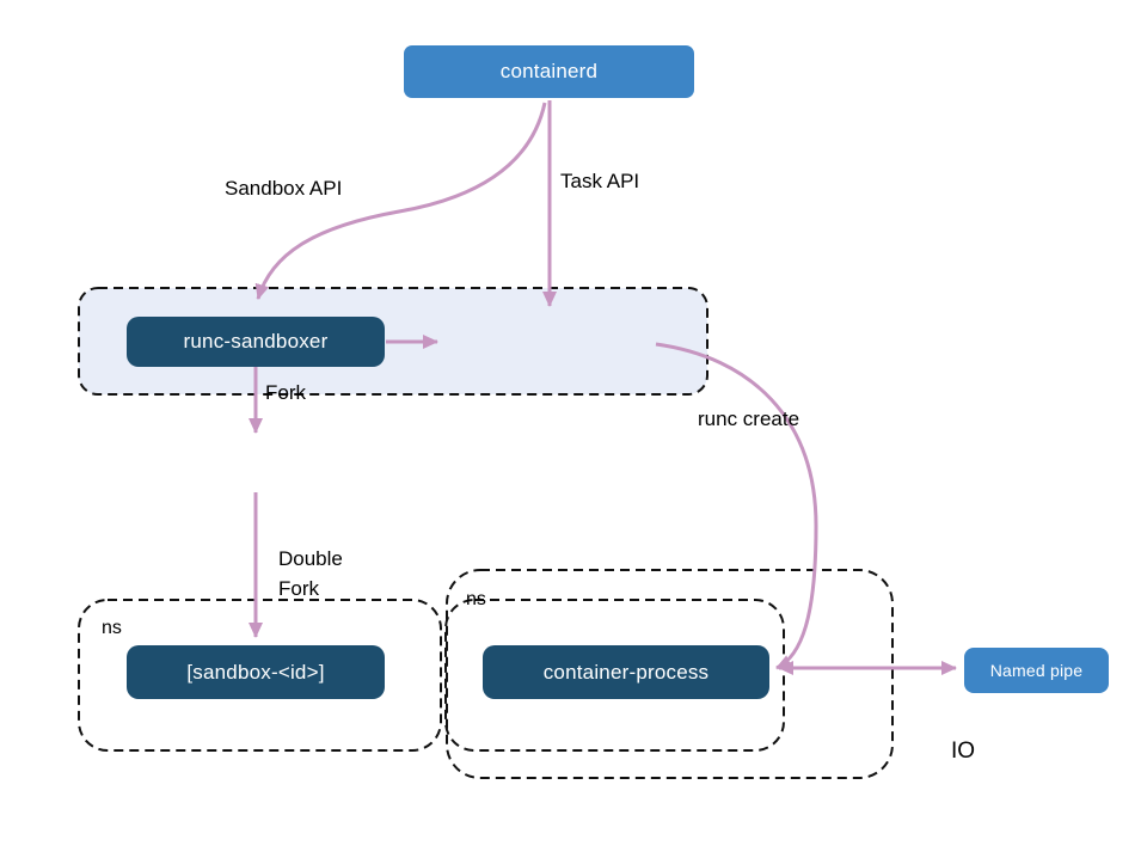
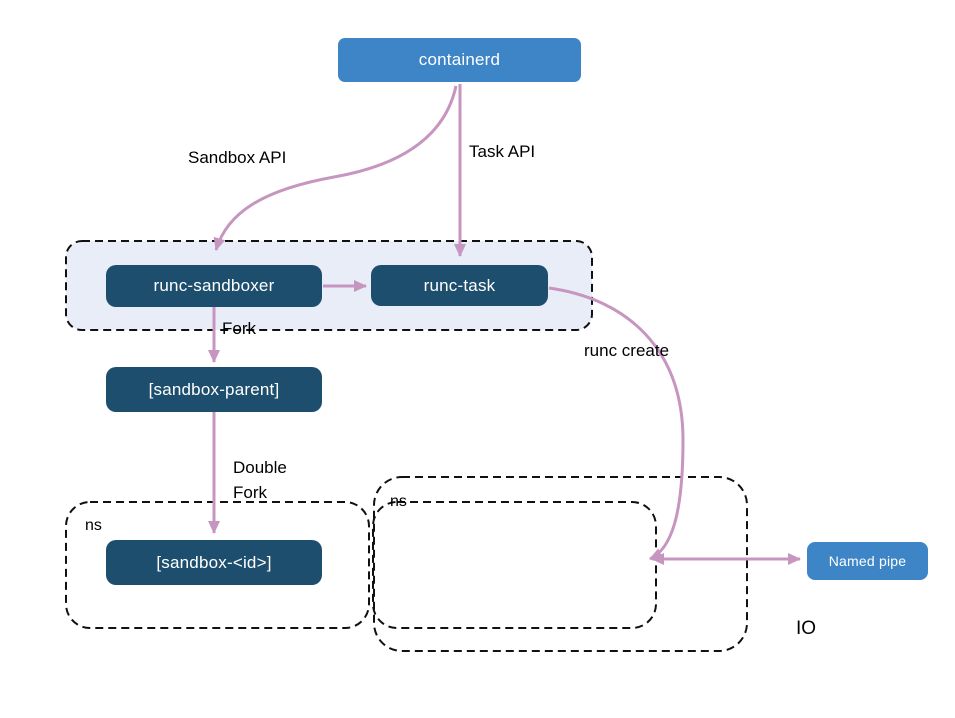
  containerd
  runc-sandboxer
+ runc-task
+ [sandbox-parent]
  [sandbox-<id>]
- container-process
  Named pipe
  Sandbox API
  Task API
  Fork
  Double
  Fork
  runc create
  ns
  ns
  IO
